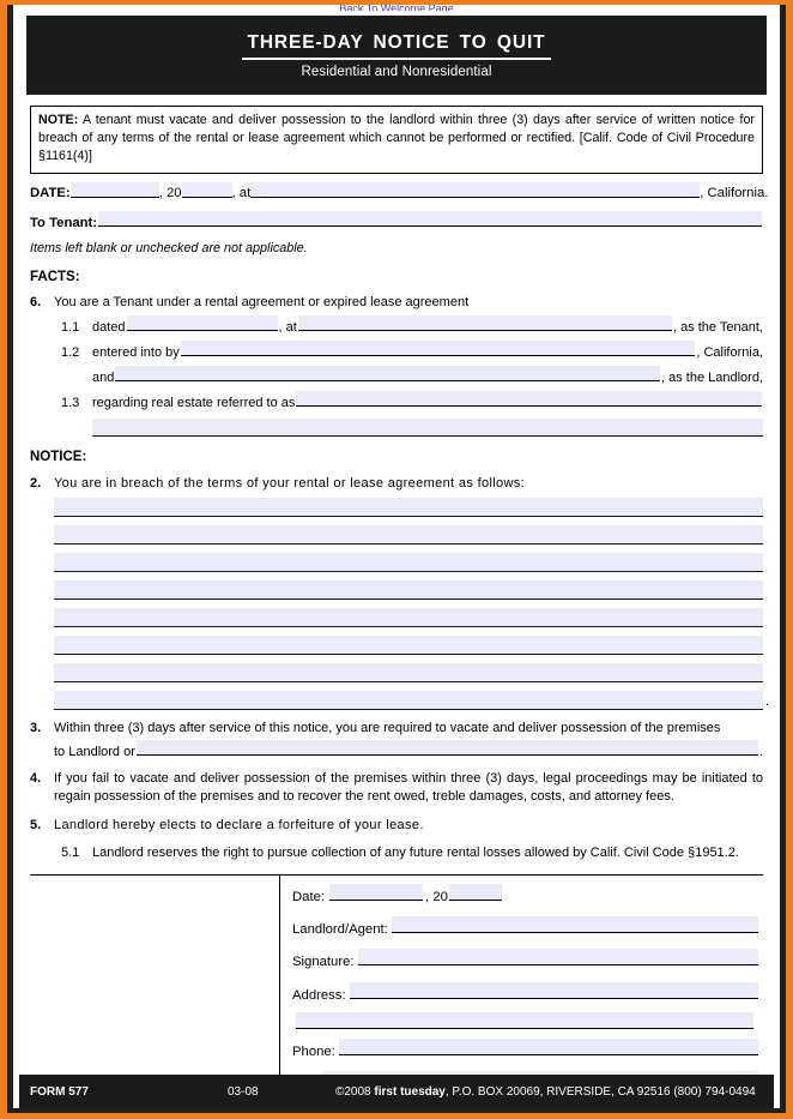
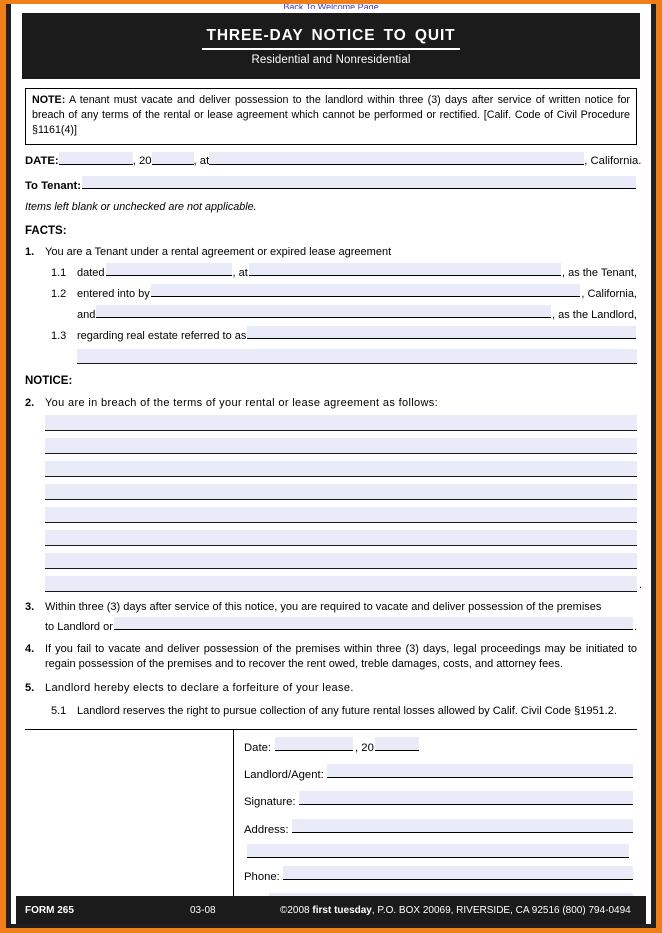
  Back To Welcome Page
  THREE-DAY NOTICE TO QUIT
  Residential and Nonresidential
  NOTE: A tenant must vacate and deliver possession to the landlord within three (3) days after service of written notice for breach of any terms of the rental or lease agreement which cannot be performed or rectified. [Calif. Code of Civil Procedure §1161(4)]
  DATE: , 20 , at , California.
  To Tenant:
  Items left blank or unchecked are not applicable.
  FACTS:
- 6.
+ 1.
  You are a Tenant under a rental agreement or expired lease agreement
  1.1
  dated
  , at
  , as the Tenant,
  1.2
  entered into by
  , California,
  and
  , as the Landlord,
  1.3
  regarding real estate referred to as
  NOTICE:
  2.
  You are in breach of the terms of your rental or lease agreement as follows:
  3.
  Within three (3) days after service of this notice, you are required to vacate and deliver possession of the premises
  to Landlord or
  .
  4.
  If you fail to vacate and deliver possession of the premises within three (3) days, legal proceedings may be initiated to regain possession of the premises and to recover the rent owed, treble damages, costs, and attorney fees.
  5.
  Landlord hereby elects to declare a forfeiture of your lease.
  5.1
  Landlord reserves the right to pursue collection of any future rental losses allowed by Calif. Civil Code §1951.2.
  Date:
  , 20
  Landlord/Agent:
  Signature:
  Address:
  Phone:
- FORM 577
+ FORM 265
  03-08
  ©2008 first tuesday, P.O. BOX 20069, RIVERSIDE, CA 92516 (800) 794-0494
